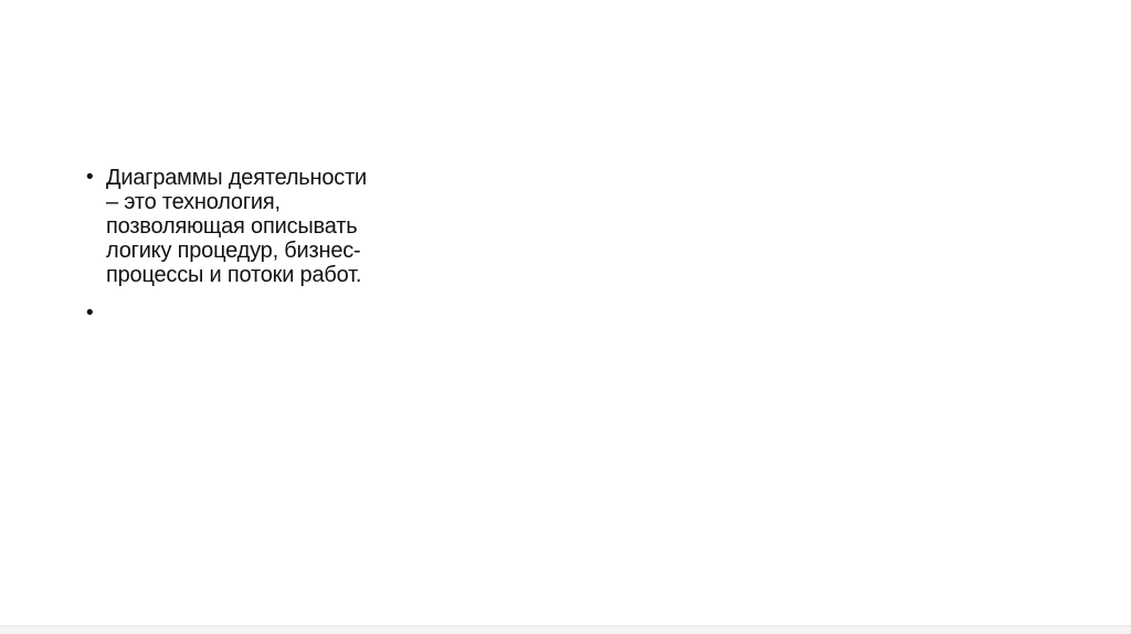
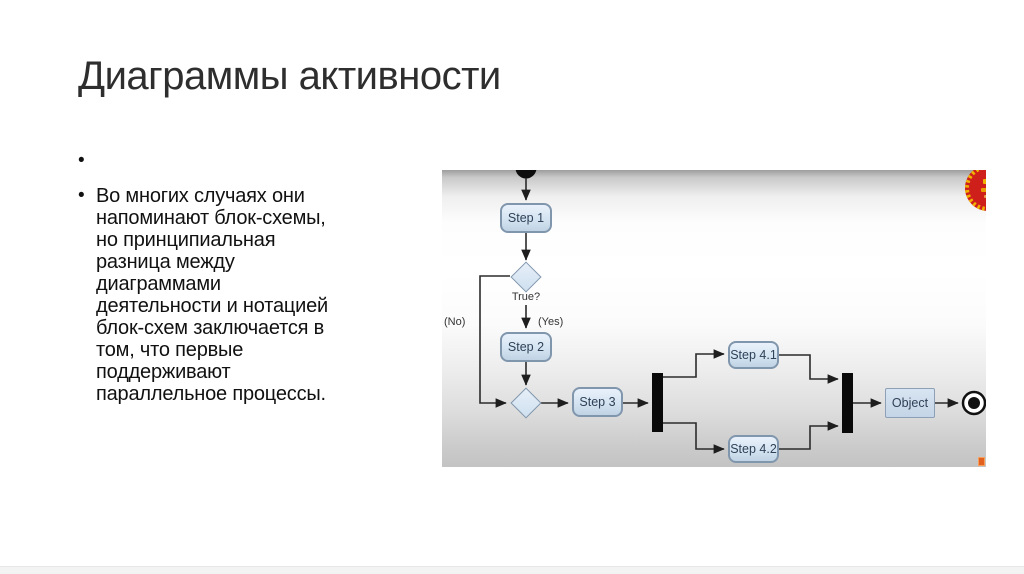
+ Диаграммы активности
  •
- Диаграммы деятельности
- – это технология,
- позволяющая описывать
- логику процедур, бизнес-
- процессы и потоки работ.
  •
+ Во многих случаях они
+ напоминают блок-схемы,
+ но принципиальная
+ разница между
+ диаграммами
+ деятельности и нотацией
+ блок-схем заключается в
+ том, что первые
+ поддерживают
+ параллельное процессы.
+ Step 1
+ Step 2
+ Step 3
+ Step 4.1
+ Step 4.2
+ Object
+ True?
+ (Yes)
+ (No)
